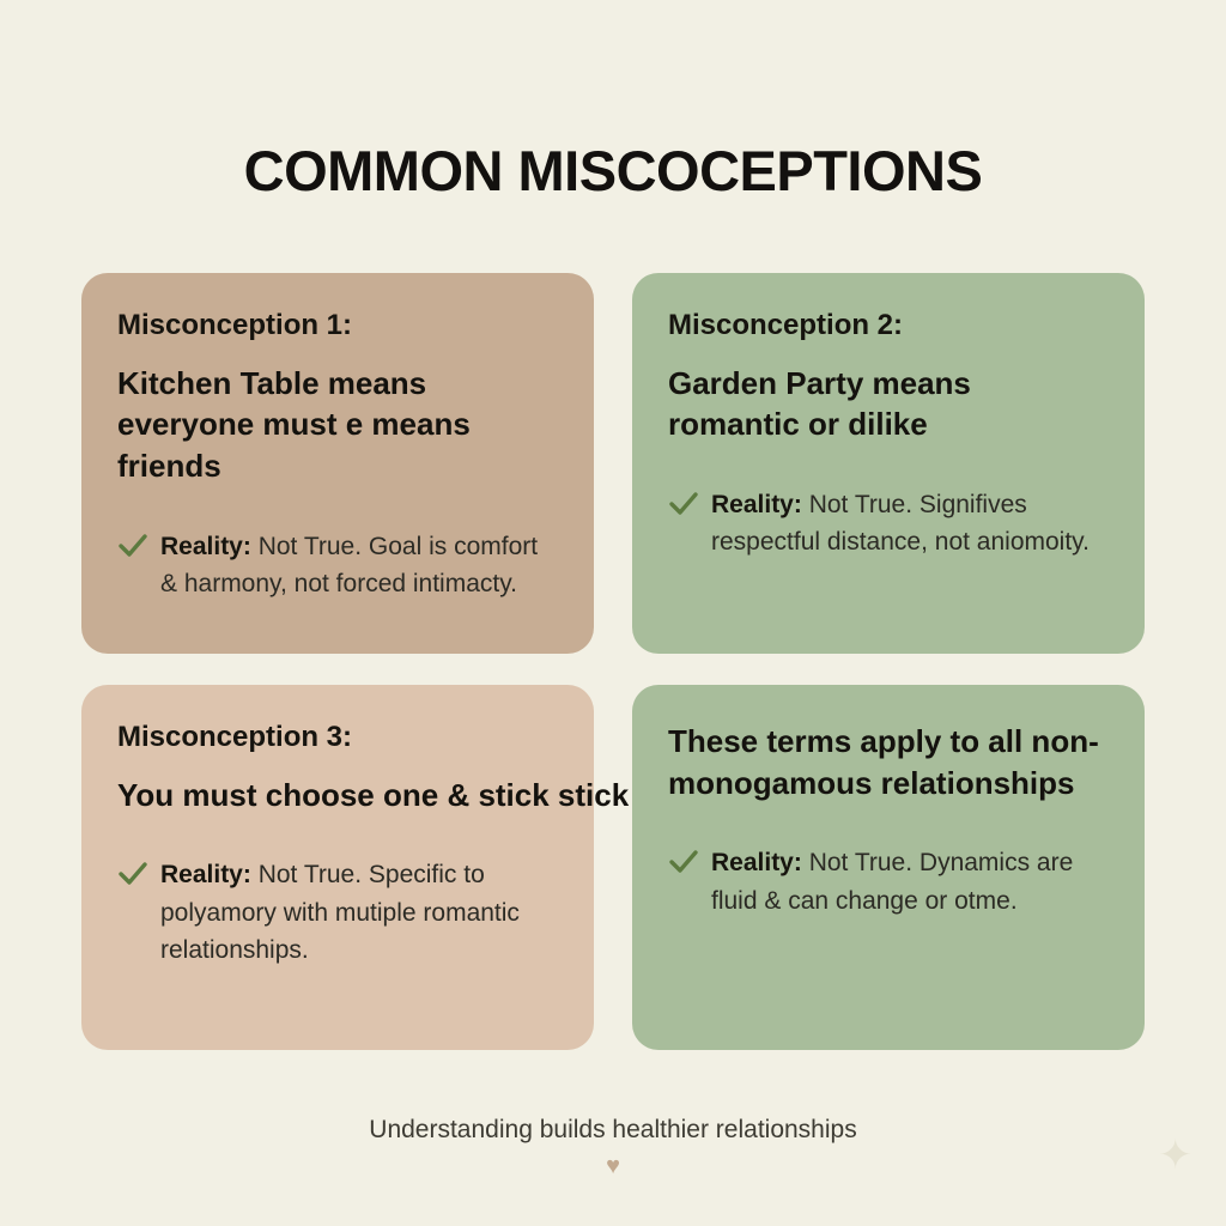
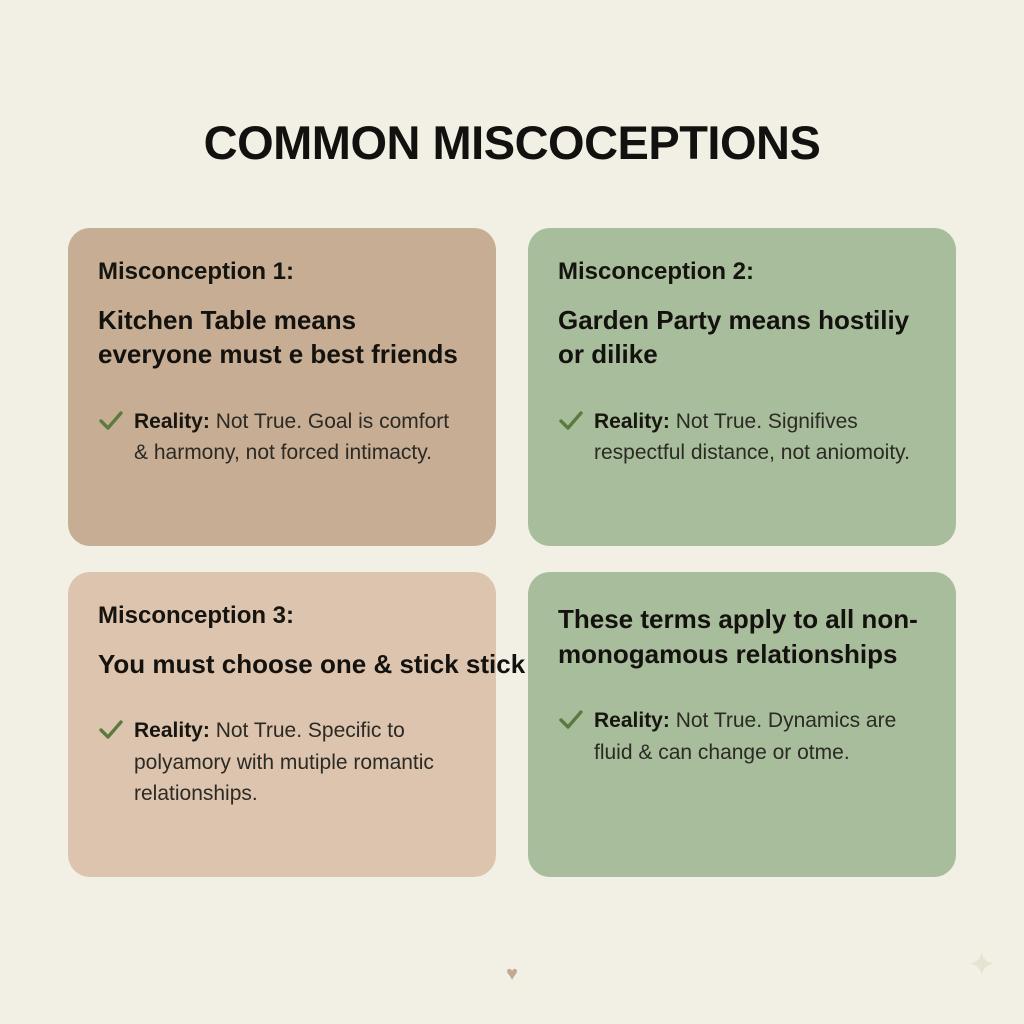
  COMMON MISCOCEPTIONS
  Misconception 1:
- Kitchen Table means everyone must e means friends
+ Kitchen Table means everyone must e best friends
  Reality: Not True. Goal is comfort & harmony, not forced intimacty.
  Misconception 2:
- Garden Party means romantic or dilike
+ Garden Party means hostiliy or dilike
  Reality: Not True. Signifives respectful distance, not aniomoity.
  Misconception 3:
  You must choose one & stick stick
  Reality: Not True. Specific to polyamory with mutiple romantic relationships.
  These terms apply to all non-monogamous relationships
  Reality: Not True. Dynamics are fluid & can change or otme.
- Understanding builds healthier relationships
  ♥
